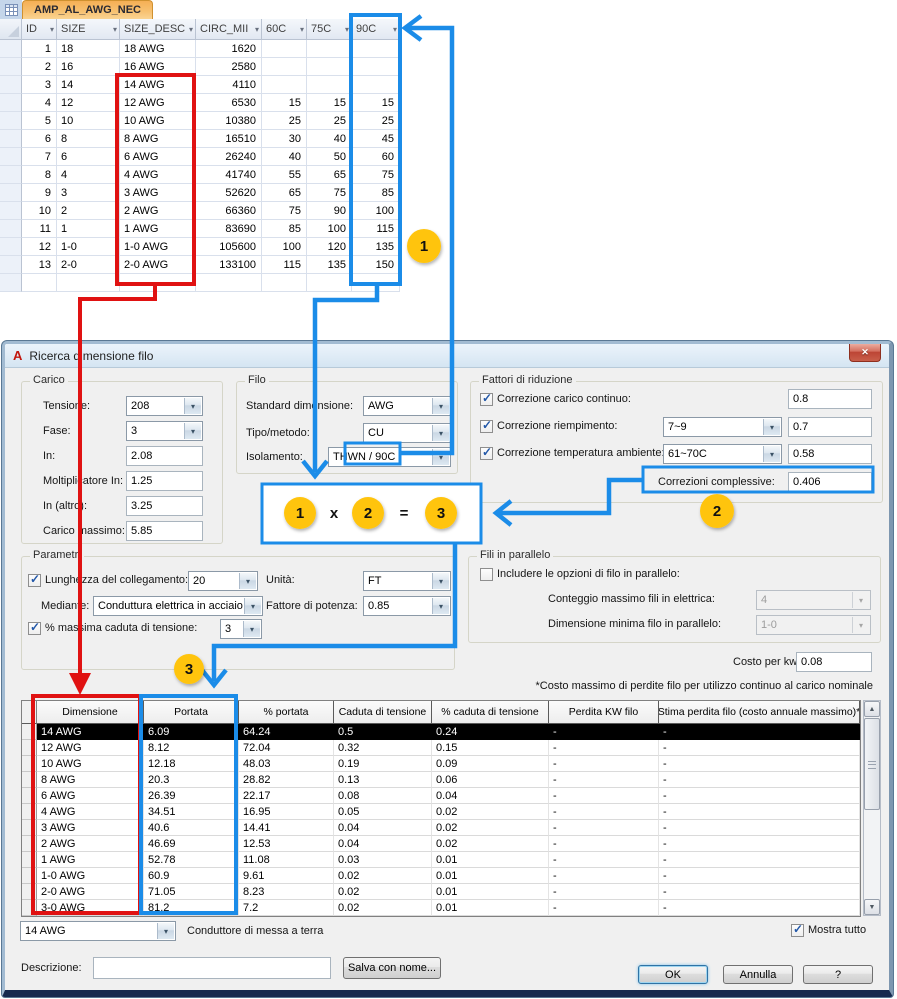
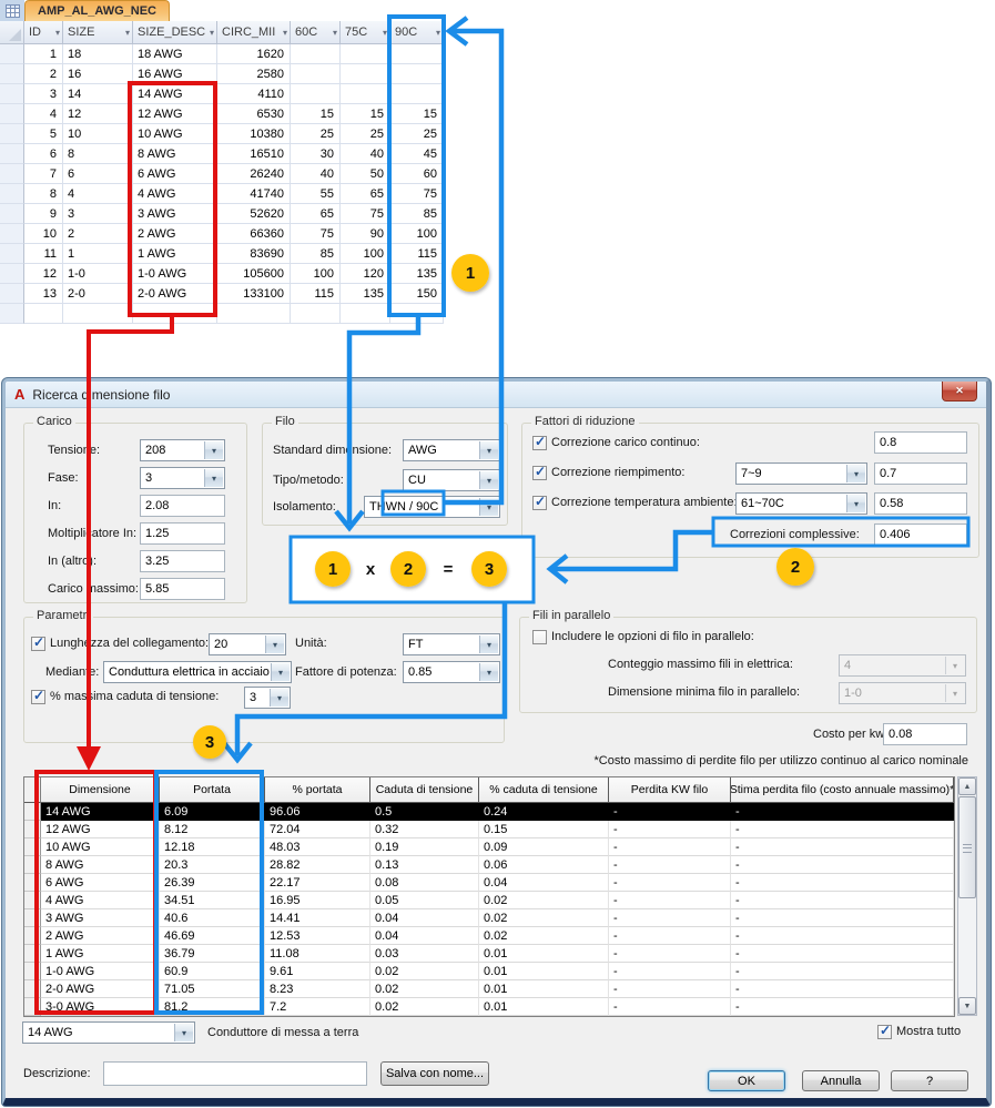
  AMP_AL_AWG_NEC
  ID
  ▾
  SIZE
  ▾
  SIZE_DESC
  ▾
  CIRC_MII
  ▾
  60C
  ▾
  75C
  ▾
  90C
  ▾
  1
  18
  18 AWG
  1620
  2
  16
  16 AWG
  2580
  3
  14
  14 AWG
  4110
  4
  12
  12 AWG
  6530
  15
  15
  15
  5
  10
  10 AWG
  10380
  25
  25
  25
  6
  8
  8 AWG
  16510
  30
  40
  45
  7
  6
  6 AWG
  26240
  40
  50
  60
  8
  4
  4 AWG
  41740
  55
  65
  75
  9
  3
  3 AWG
  52620
  65
  75
  85
  10
  2
  2 AWG
  66360
  75
  90
  100
  11
  1
  1 AWG
  83690
  85
  100
  115
  12
  1-0
  1-0 AWG
  105600
  100
  120
  135
  13
  2-0
  2-0 AWG
  133100
  115
  135
  150
  A
  Ricerca dmensione filo
  ✕
  Carico
  Tensione:
  208
  ▾
  Fase:
  3
  ▾
  In:
  2.08
  Moltipliatore In:
  1.25
  In (altro):
  3.25
  Carico massimo:
  5.85
  Filo
  Standard dimnsione:
  AWG
  ▾
  Tipo/metodo:
  CU
  ▾
  Isolamento:
  TWN / 90C
  ▾
  Fattori di riduzione
  ✓
  Correzione carico continuo:
  0.8
  ✓
  Correzione riempimento:
  7~9
  ▾
  0.7
  ✓
  Correzione temperatura ambiente
  61~70C
  ▾
  0.58
  Correzioni complessive:
  0.406
  Parametr
  ✓
  Lunghzza del collegamento:
  20
  ▾
  Unità:
  FT
  ▾
  Mediane:
  Conduttura elettrica in acciaio
  ▾
  Fattore di potenza:
  0.85
  ▾
  ✓
  % masima caduta di tensione:
  3
  ▾
  Fili in parallelo
  Includere le opzioni di filo in parallelo:
  Conteggio massimo fili in elettrica:
  4
  ▾
  Dimensione minima filo in parallelo:
  1-0
  ▾
  Costo per kw
  0.08
  *Costo massimo di perdite filo per utilizzo continuo al carico nominale
  Dimensione
  Portata
  % portata
  Caduta di tensione
  % caduta di tensione
  Perdita KW filo
  Stima perdita filo (costo annuale massimo)*
  14 AWG
  6.09
- 64.24
+ 96.06
  0.5
  0.24
  -
  -
  12 AWG
  8.12
  72.04
  0.32
  0.15
  -
  -
  10 AWG
  12.18
  48.03
  0.19
  0.09
  -
  -
  8 AWG
  20.3
  28.82
  0.13
  0.06
  -
  -
  6 AWG
  26.39
  22.17
  0.08
  0.04
  -
  -
  4 AWG
  34.51
  16.95
  0.05
  0.02
  -
  -
  3 AWG
  40.6
  14.41
  0.04
  0.02
  -
  -
  2 AWG
  46.69
  12.53
  0.04
  0.02
  -
  -
  1 AWG
- 52.78
+ 36.79
  11.08
  0.03
  0.01
  -
  -
  1-0 AWG
  60.9
  9.61
  0.02
  0.01
  -
  -
  2-0 AWG
  71.05
  8.23
  0.02
  0.01
  -
  -
  3-0 AWG
  81.2
  7.2
  0.02
  0.01
  -
  -
  14 AWG
  ▾
  Conduttore di messa a terra
  ✓
  Mostra tutto
  Descrizione:
  Salva con nome...
  OK
  Annulla
  ?
  1
  1
  x
  2
  =
  3
  2
  3
